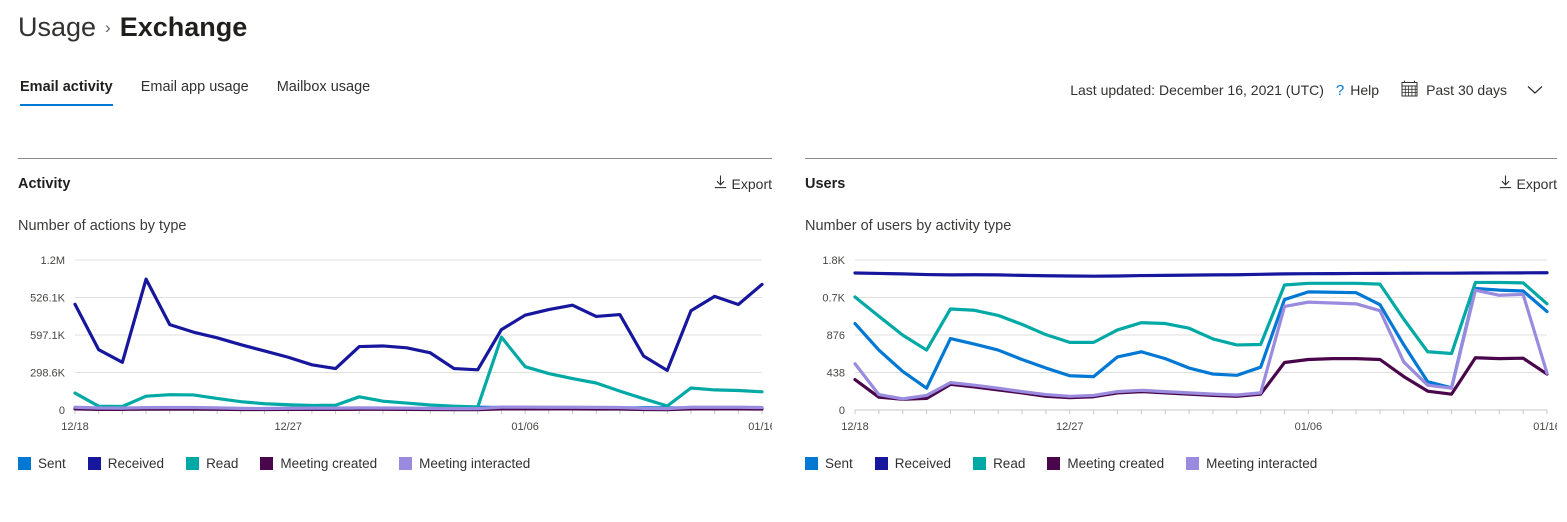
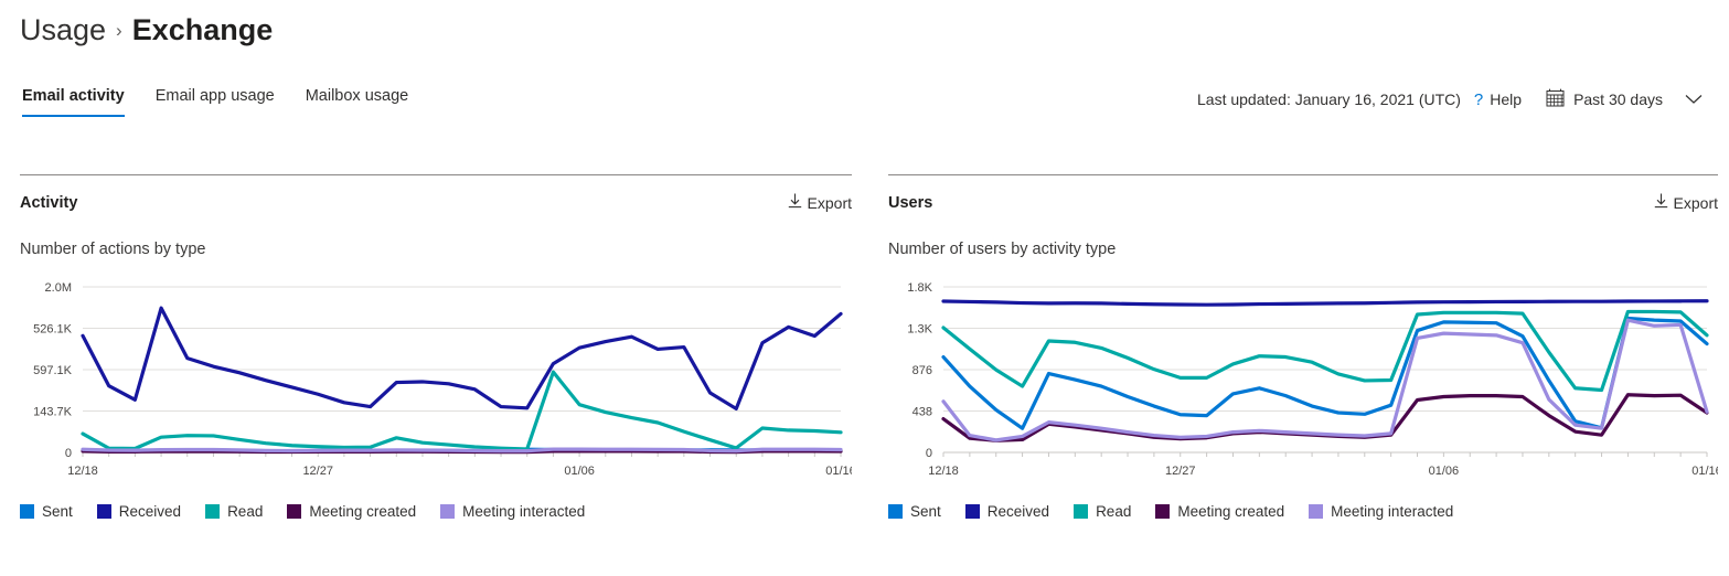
  Usage
  ›
  Exchange
  Email activity
  Email app usage
  Mailbox usage
- Last updated: December 16, 2021 (UTC)
+ Last updated: January 16, 2021 (UTC)
  ?
  Help
  Past 30 days
  Activity
  Export
  Number of actions by type
  0
- 298.6K
+ 143.7K
  597.1K
  526.1K
- 1.2M
+ 2.0M
  12/18
  12/27
  01/06
  01/1
  Sent
  Received
  Read
  Meeting created
  Meeting interacted
  Users
  Export
  Number of users by activity type
  0
  438
  876
- 0.7K
+ 1.3K
  1.8K
  12/18
  12/27
  01/06
  01/1
  Sent
  Received
  Read
  Meeting created
  Meeting interacted
